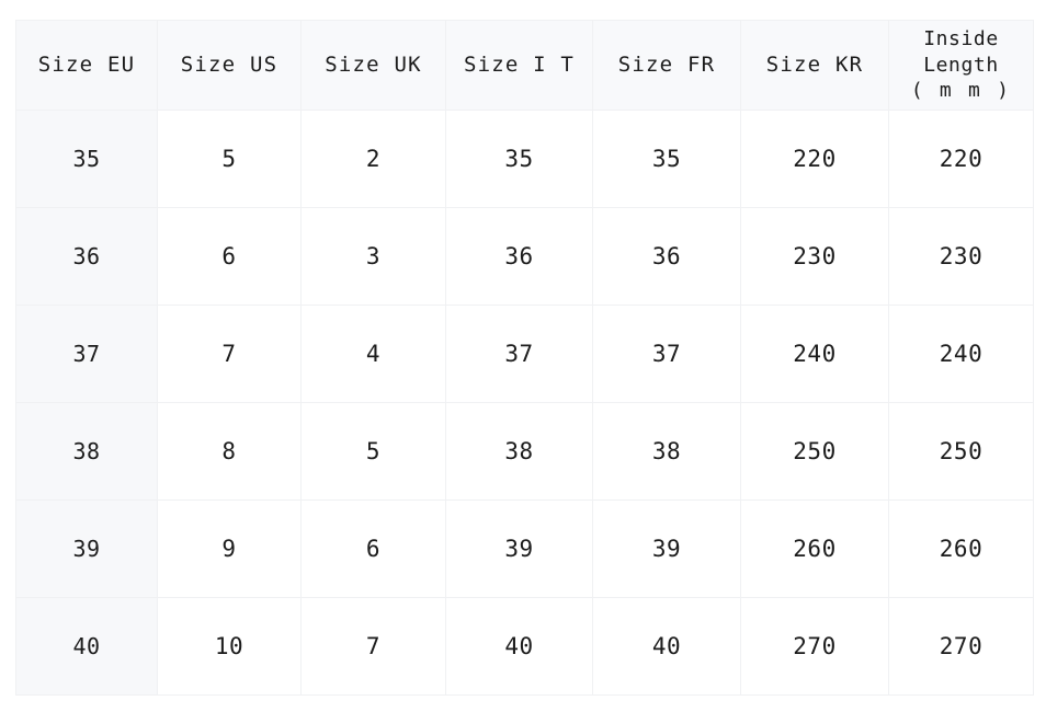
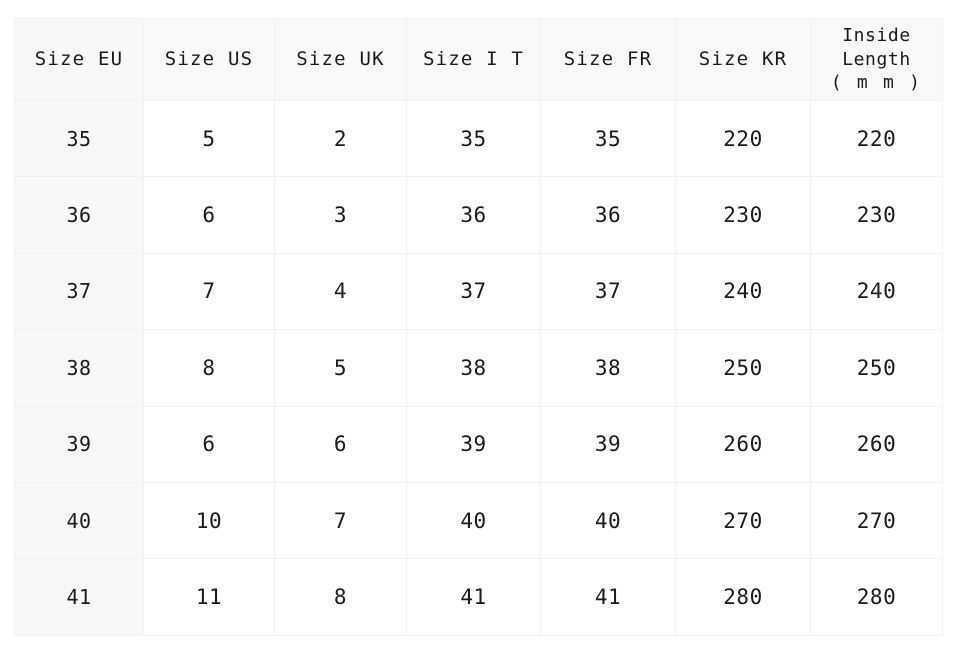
  Size EU	Size US	Size UK	Size I T	Size FR	Size KR	Inside Length( m m )
  35	5	2	35	35	220	220
  36	6	3	36	36	230	230
  37	7	4	37	37	240	240
  38	8	5	38	38	250	250
- 39	9	6	39	39	260	260
+ 39	6	6	39	39	260	260
  40	10	7	40	40	270	270
+ 41	11	8	41	41	280	280
